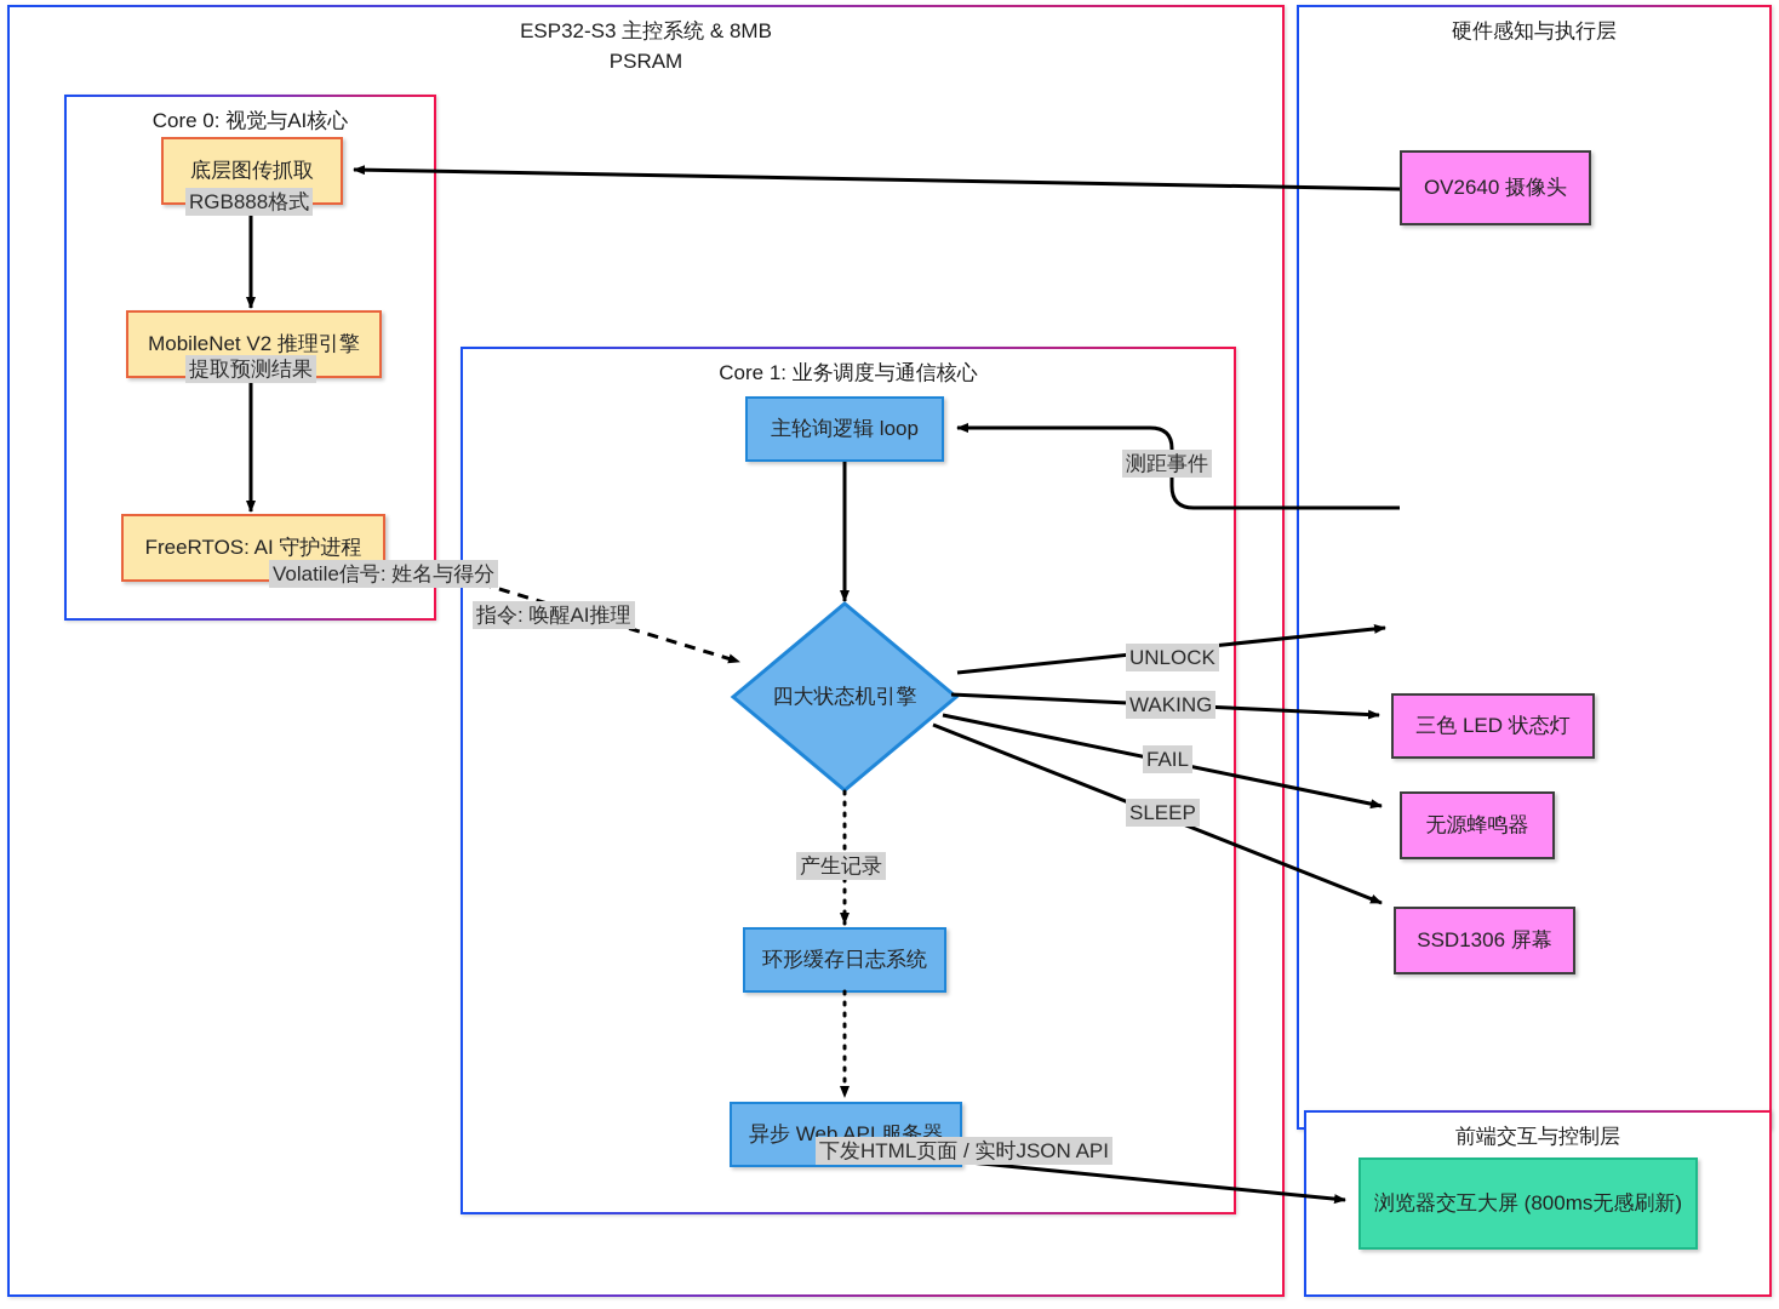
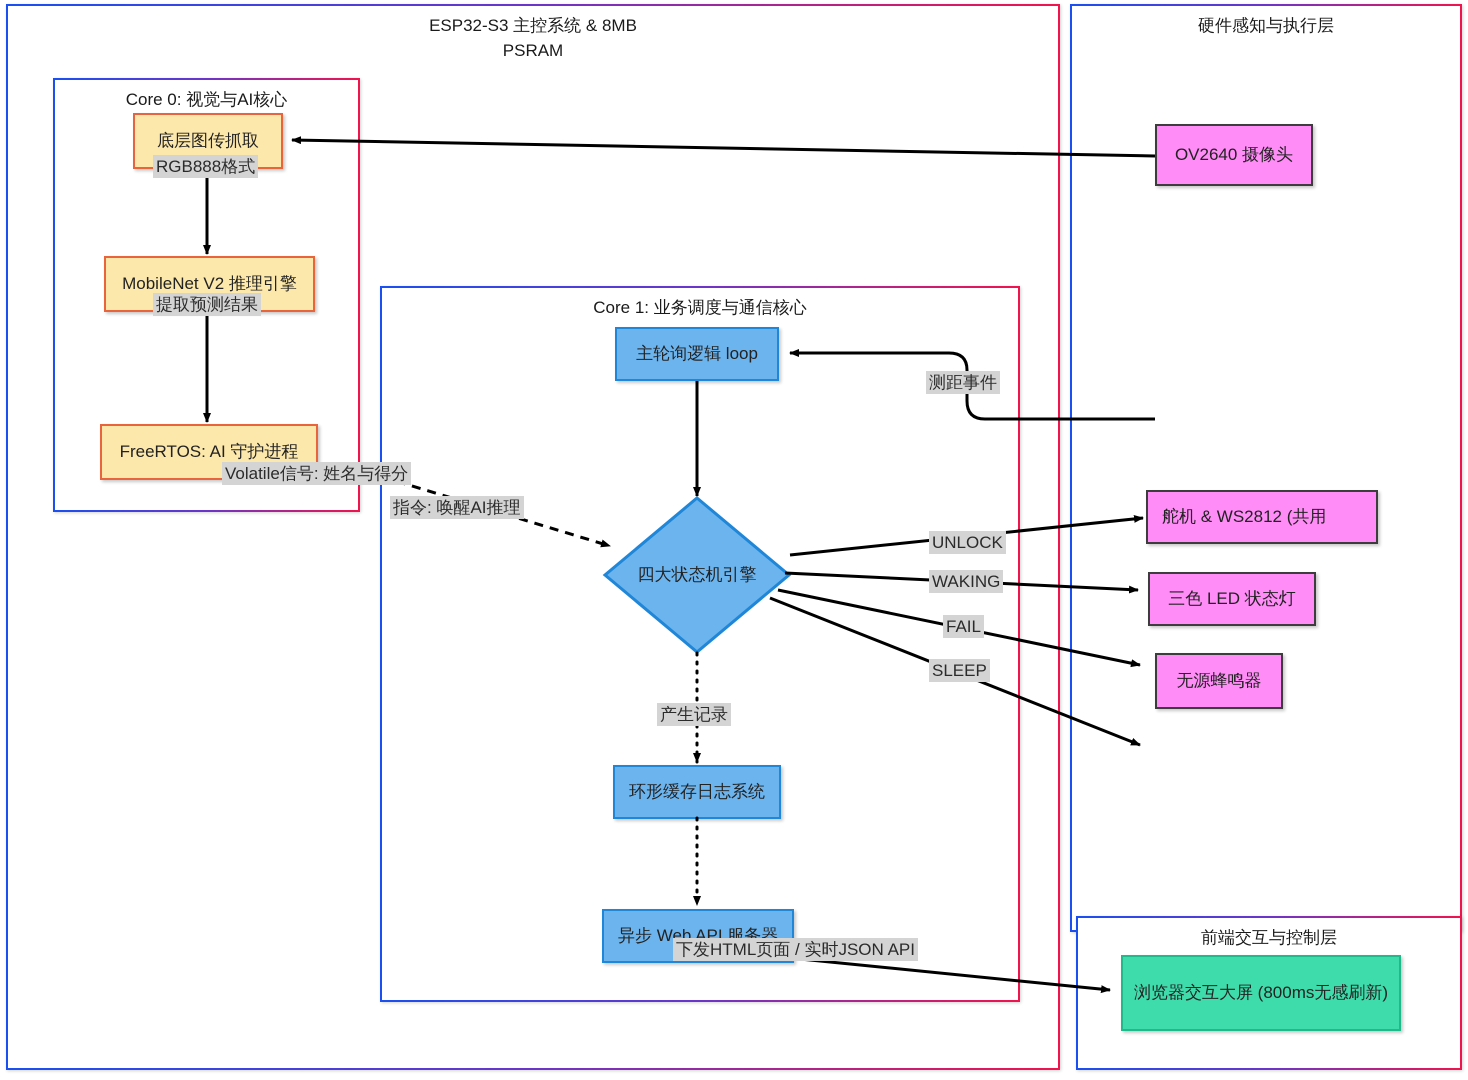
  ESP32-S3 主控系统 & 8MB
  PSRAM
  硬件感知与执行层
  前端交互与控制层
  Core 0: 视觉与AI核心
  Core 1: 业务调度与通信核心
  底层图传抓取
  MobileNet V2 推理引擎
  FreeRTOS: AI 守护进程
  主轮询逻辑 loop
  四大状态机引擎
  环形缓存日志系统
  异步 Web API 服务器
  OV2640 摄像头
+ 舵机 & WS2812 (共用
  三色 LED 状态灯
  无源蜂鸣器
- SSD1306 屏幕
  浏览器交互大屏 (800ms无感刷新)
  RGB888格式
  提取预测结果
  Volatile信号: 姓名与得分
  指令: 唤醒AI推理
  测距事件
  UNLOCK
  WAKING
  FAIL
  SLEEP
  产生记录
  下发HTML页面 / 实时JSON API
